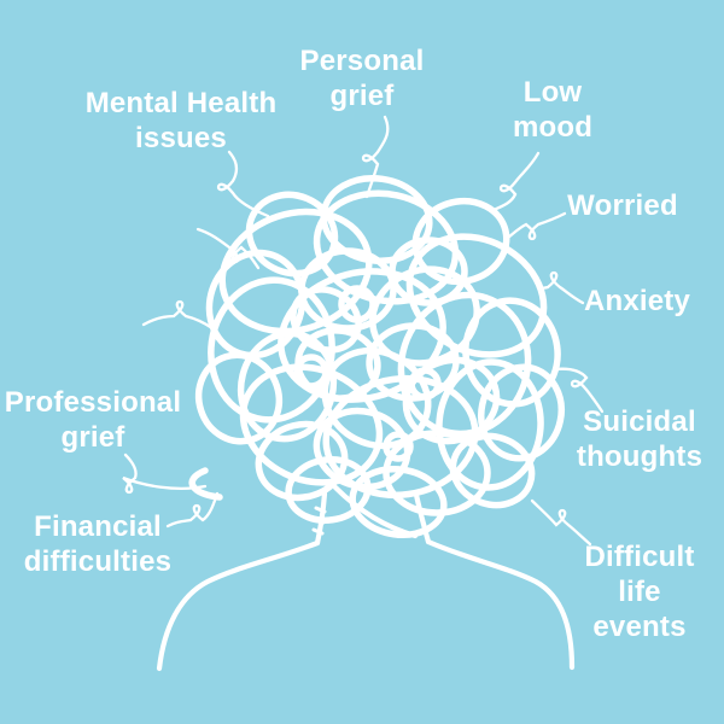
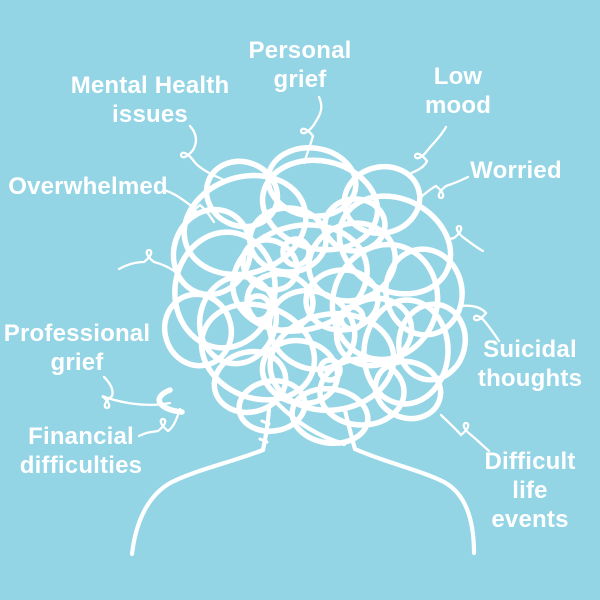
  Mental Health
  issues
  Personal
  grief
  Low
  mood
+ Overwhelmed
  Worried
- Anxiety
  Professional
  grief
  Suicidal
  thoughts
  Financial
  difficulties
  Difficult
  life events
